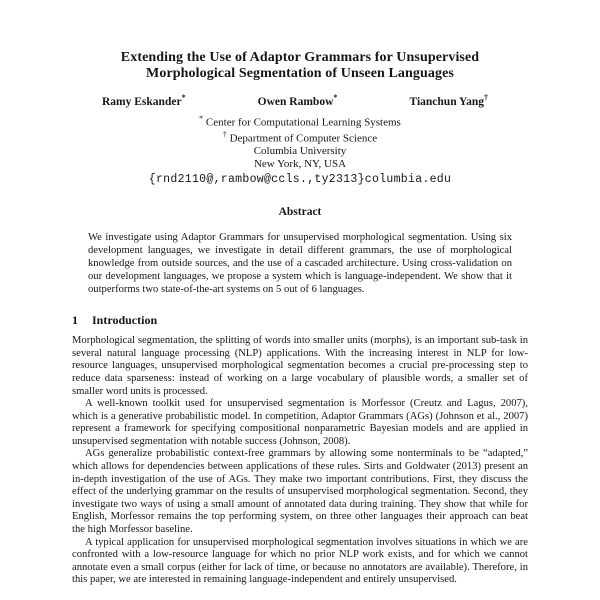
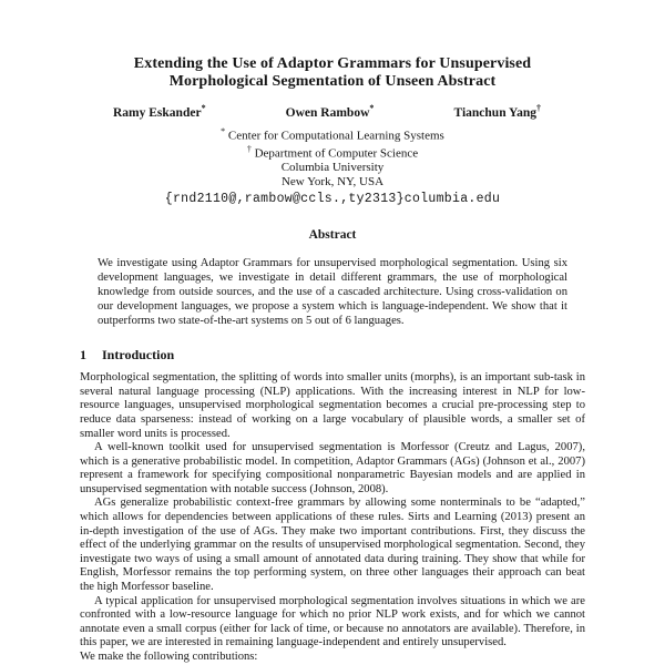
  Extending the Use of Adaptor Grammars for Unsupervised
- Morphological Segmentation of Unseen Languages
+ Morphological Segmentation of Unseen Abstract
  Ramy Eskander*
  Owen Rambow*
  Tianchun Yang†
  * Center for Computational Learning Systems
  † Department of Computer Science
  Columbia University
  New York, NY, USA
  {rnd2110@,rambow@ccls.,ty2313}columbia.edu
  Abstract
  We investigate using Adaptor Grammars for unsupervised morphological segmentation. Using six development languages, we investigate in detail different grammars, the use of morphological knowledge from outside sources, and the use of a cascaded architecture. Using cross-validation on our development languages, we propose a system which is language-independent. We show that it outperforms two state-of-the-art systems on 5 out of 6 languages.
  1 Introduction
  Morphological segmentation, the splitting of words into smaller units (morphs), is an important sub-task in several natural language processing (NLP) applications. With the increasing interest in NLP for low-resource languages, unsupervised morphological segmentation becomes a crucial pre-processing step to reduce data sparseness: instead of working on a large vocabulary of plausible words, a smaller set of smaller word units is processed.
  A well-known toolkit used for unsupervised segmentation is Morfessor (Creutz and Lagus, 2007), which is a generative probabilistic model. In competition, Adaptor Grammars (AGs) (Johnson et al., 2007) represent a framework for specifying compositional nonparametric Bayesian models and are applied in unsupervised segmentation with notable success (Johnson, 2008).
- AGs generalize probabilistic context-free grammars by allowing some nonterminals to be “adapted,” which allows for dependencies between applications of these rules. Sirts and Goldwater (2013) present an in-depth investigation of the use of AGs. They make two important contributions. First, they discuss the effect of the underlying grammar on the results of unsupervised morphological segmentation. Second, they investigate two ways of using a small amount of annotated data during training. They show that while for English, Morfessor remains the top performing system, on three other languages their approach can beat the high Morfessor baseline.
+ AGs generalize probabilistic context-free grammars by allowing some nonterminals to be “adapted,” which allows for dependencies between applications of these rules. Sirts and Learning (2013) present an in-depth investigation of the use of AGs. They make two important contributions. First, they discuss the effect of the underlying grammar on the results of unsupervised morphological segmentation. Second, they investigate two ways of using a small amount of annotated data during training. They show that while for English, Morfessor remains the top performing system, on three other languages their approach can beat the high Morfessor baseline.
  A typical application for unsupervised morphological segmentation involves situations in which we are confronted with a low-resource language for which no prior NLP work exists, and for which we cannot annotate even a small corpus (either for lack of time, or because no annotators are available). Therefore, in this paper, we are interested in remaining language-independent and entirely unsupervised.
+ We make the following contributions:
